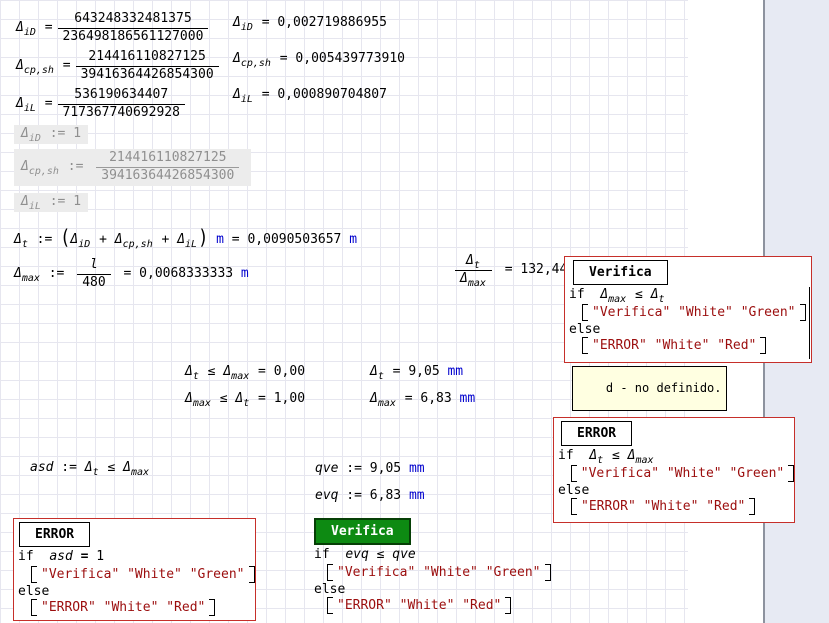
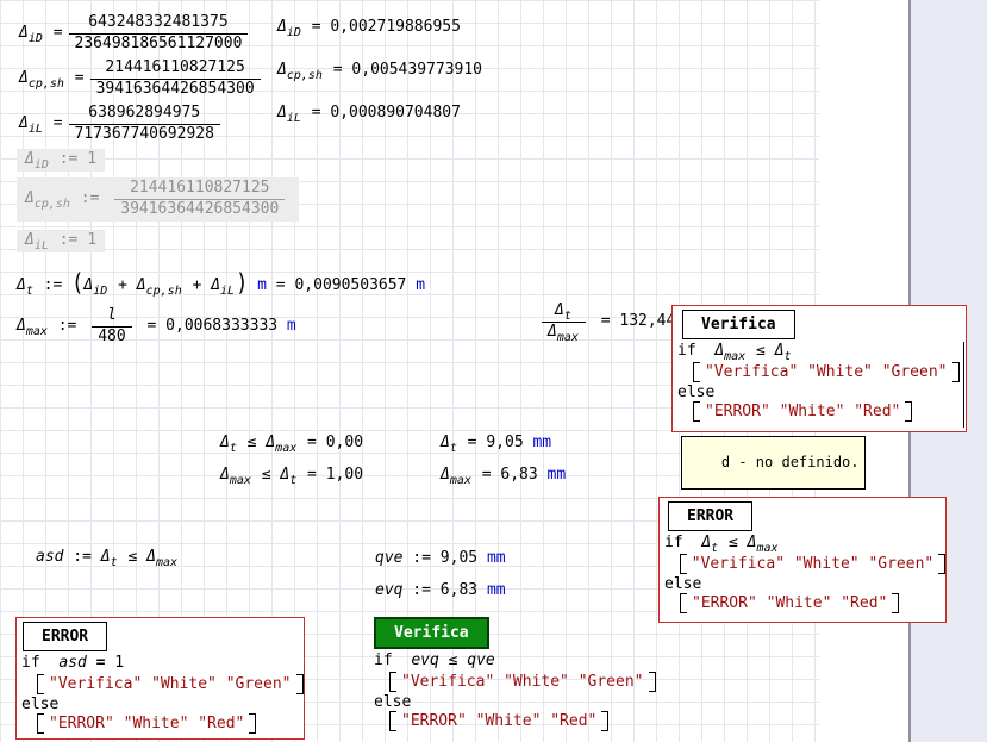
  ΔiD =
  643248332481375
  236498186561127000
  Δcp,sh =
  214416110827125
  39416364426854300
  ΔiL =
- 536190634407
+ 638962894975
  717367740692928
  ΔiD = 0,002719886955
  Δcp,sh = 0,005439773910
  ΔiL = 0,000890704807
  ΔiD := 1
  Δcp,sh :=
  214416110827125
  39416364426854300
  ΔiL := 1
  Δt := (ΔiD + Δcp,sh + ΔiL) m = 0,0090503657 m
  Δmax :=
  l
  480
  = 0,0068333333 m
  Δt
  Δmax
  = 132,4
  Verifica
  if Δmax ≤ Δt
  "Verifica" "White" "Green"
  else
  "ERROR" "White" "Red"
  d - no definido.
  Δt ≤ Δmax = 0,00
  Δt = 9,05 mm
  Δmax ≤ Δt = 1,00
  Δmax = 6,83 mm
  asd := Δt ≤ Δmax
  qve := 9,05 mm
  evq := 6,83 mm
  ERROR
  if Δt ≤ Δmax
  "Verifica" "White" "Green"
  else
  "ERROR" "White" "Red"
  ERROR
  if asd = 1
  "Verifica" "White" "Green"
  else
  "ERROR" "White" "Red"
  Verifica
  if evq ≤ qve
  "Verifica" "White" "Green"
  else
  "ERROR" "White" "Red"
